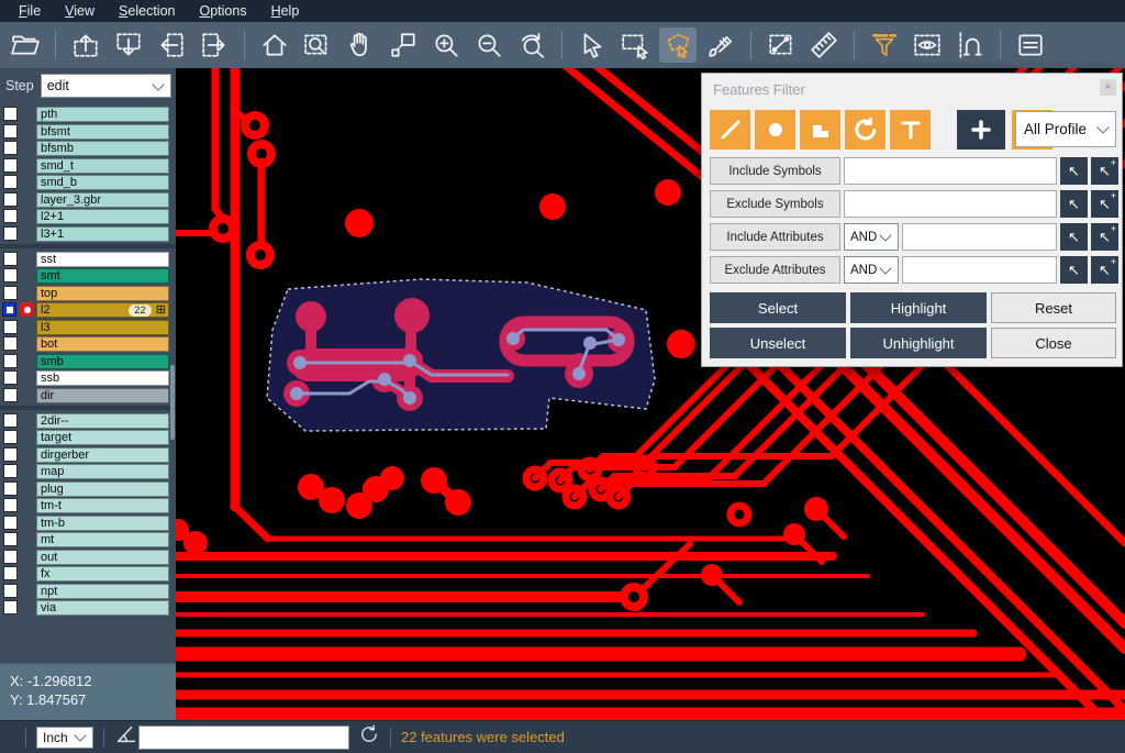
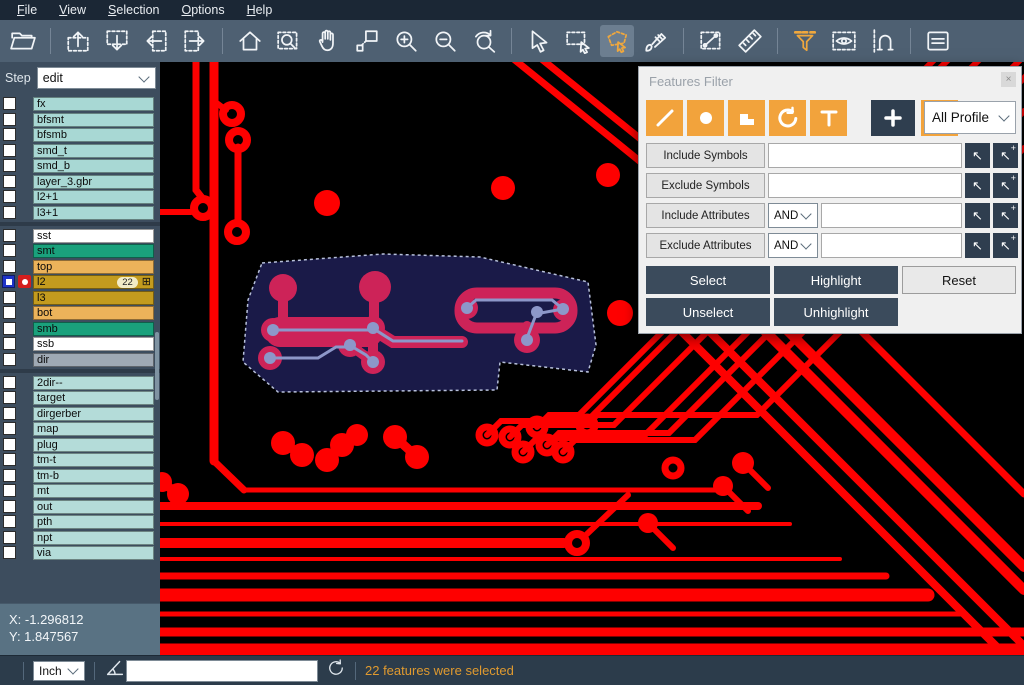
  File
  View
  Selection
  Options
  Help
  Step
  edit
- pth
+ fx
  bfsmt
  bfsmb
  smd_t
  smd_b
  layer_3.gbr
  l2+1
  l3+1
  sst
  smt
  top
  l2
  22
  ⊞
  l3
  bot
  smb
  ssb
  dir
  2dir--
  target
  dirgerber
  map
  plug
  tm-t
  tm-b
  mt
  out
- fx
+ pth
  npt
  via
  X: -1.296812
  Y: 1.847567
  Features Filter
  ×
  All Profile
  Include Symbols
  ↖
  ↖
  +
  Exclude Symbols
  ↖
  ↖
  +
  Include Attributes
  AND
  ↖
  ↖
  +
  Exclude Attributes
  AND
  ↖
  ↖
  +
  Select
  Highlight
  Reset
  Unselect
  Unhighlight
- Close
  Inch
  22 features were selected
